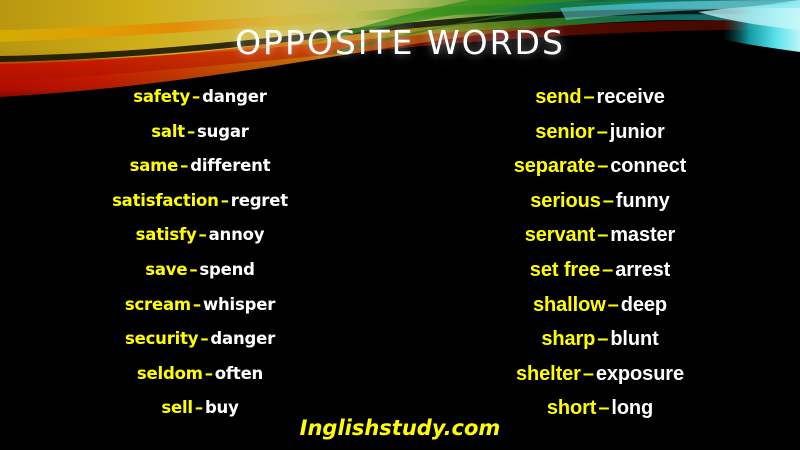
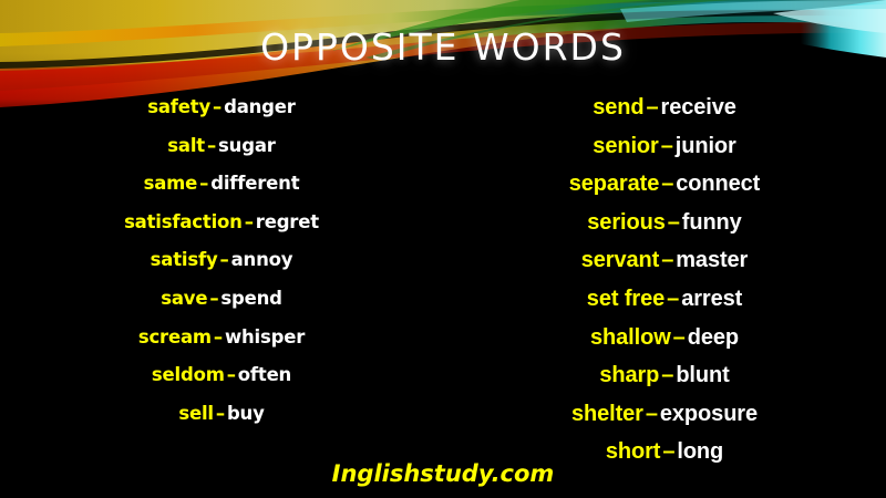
  OPPOSITE WORDS
  safety–danger
  salt–sugar
  same–different
  satisfaction–regret
  satisfy–annoy
  save–spend
  scream–whisper
- security–danger
  seldom–often
  sell–buy
  send–receive
  senior–junior
  separate–connect
  serious–funny
  servant–master
  set free–arrest
  shallow–deep
  sharp–blunt
  shelter–exposure
  short–long
  Inglishstudy.com
